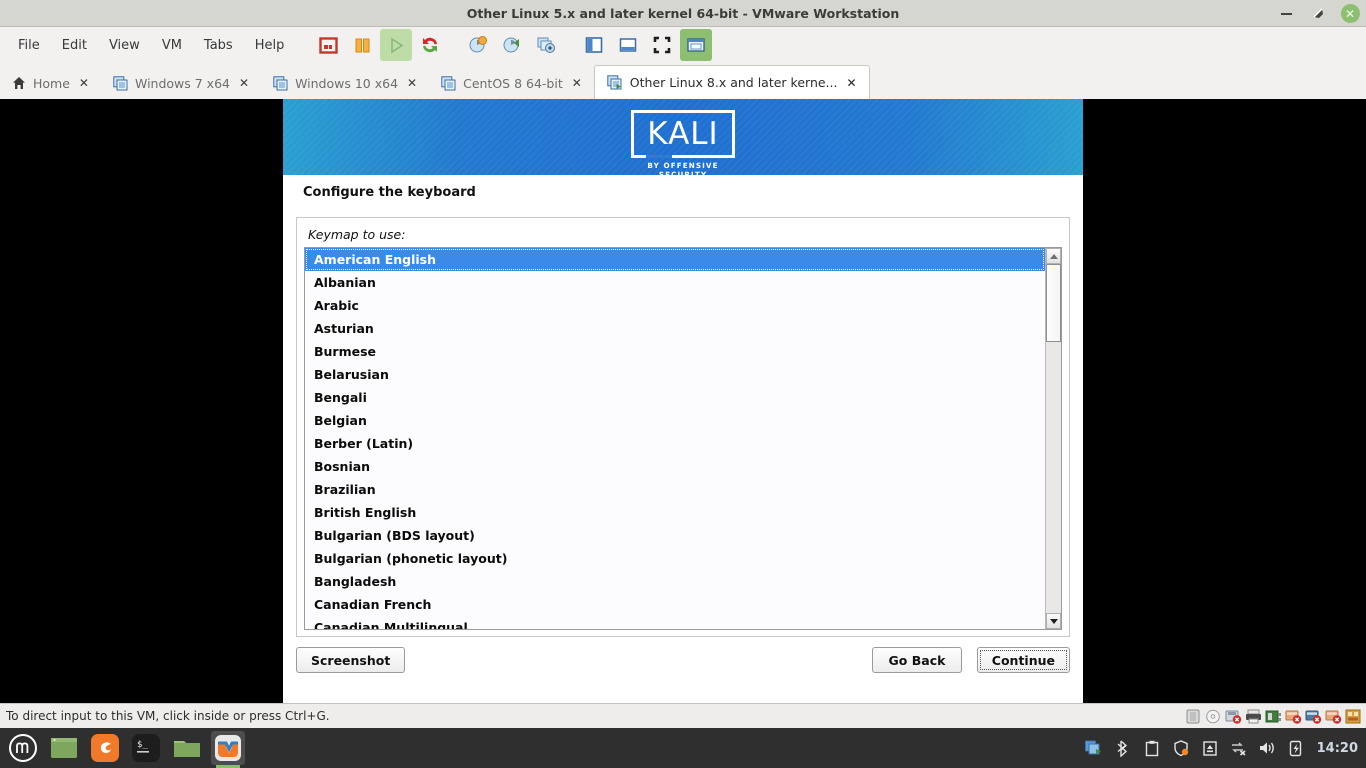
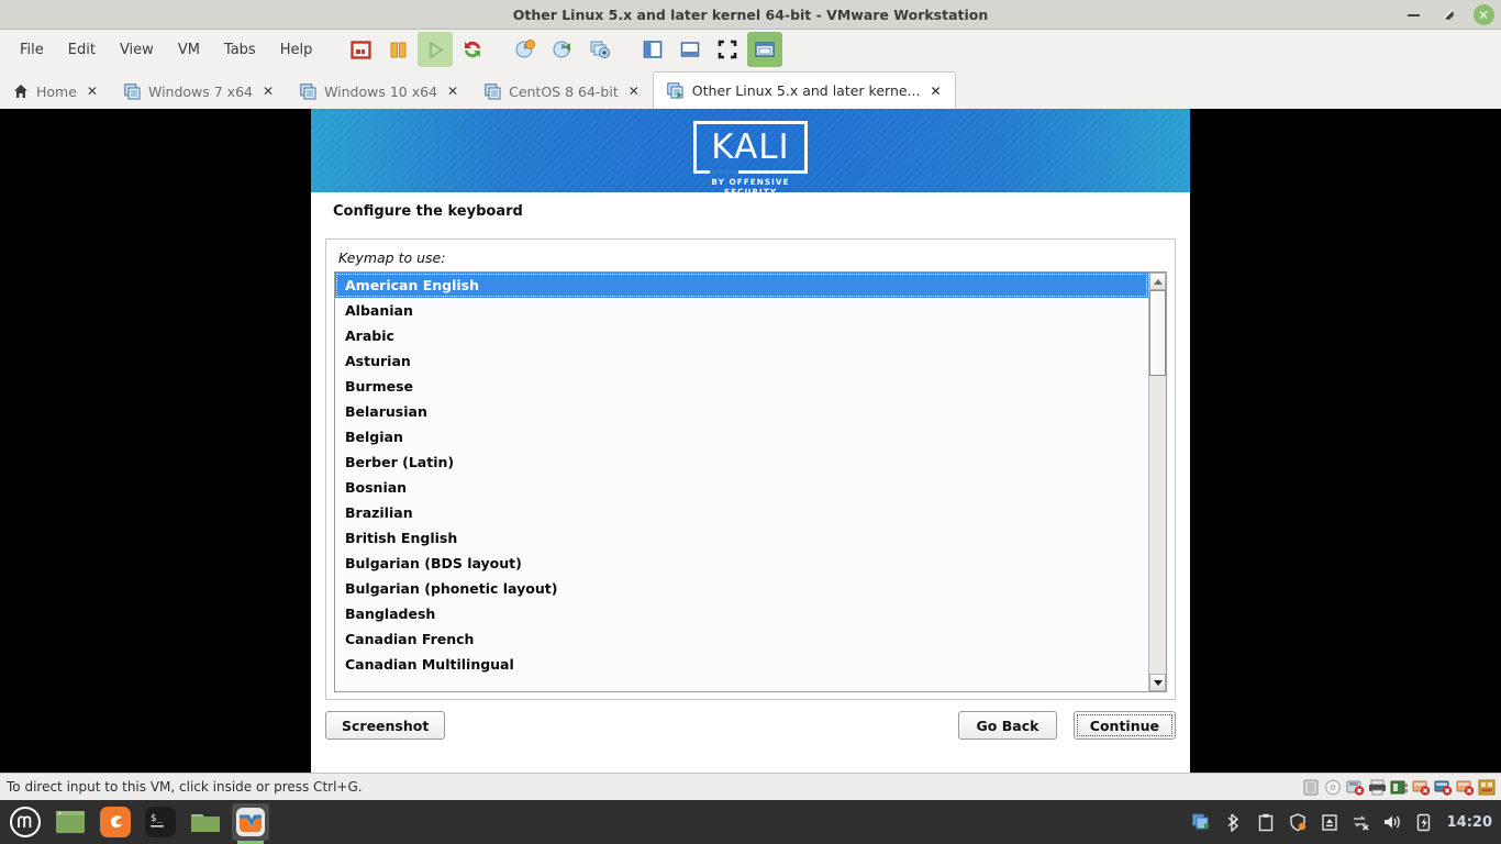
  Other Linux 5.x and later kernel 64-bit - VMware Workstation
  ✕
  File
  Edit
  View
  VM
  Tabs
  Help
  Home
  ✕
  Windows 7 x64
  ✕
  Windows 10 x64
  ✕
  CentOS 8 64-bit
  ✕
- Other Linux 8.x and later kerne...
+ Other Linux 5.x and later kerne...
  ✕
  KALI
  BY OFFENSIVE SECURITY
  Configure the keyboard
  Keymap to use:
  American English
  Albanian
  Arabic
  Asturian
  Burmese
  Belarusian
- Bengali
  Belgian
  Berber (Latin)
  Bosnian
  Brazilian
  British English
  Bulgarian (BDS layout)
  Bulgarian (phonetic layout)
  Bangladesh
  Canadian French
  Canadian Multilingual
  Screenshot
  Go Back
  Continue
  To direct input to this VM, click inside or press Ctrl+G.
  $_
  14:20
